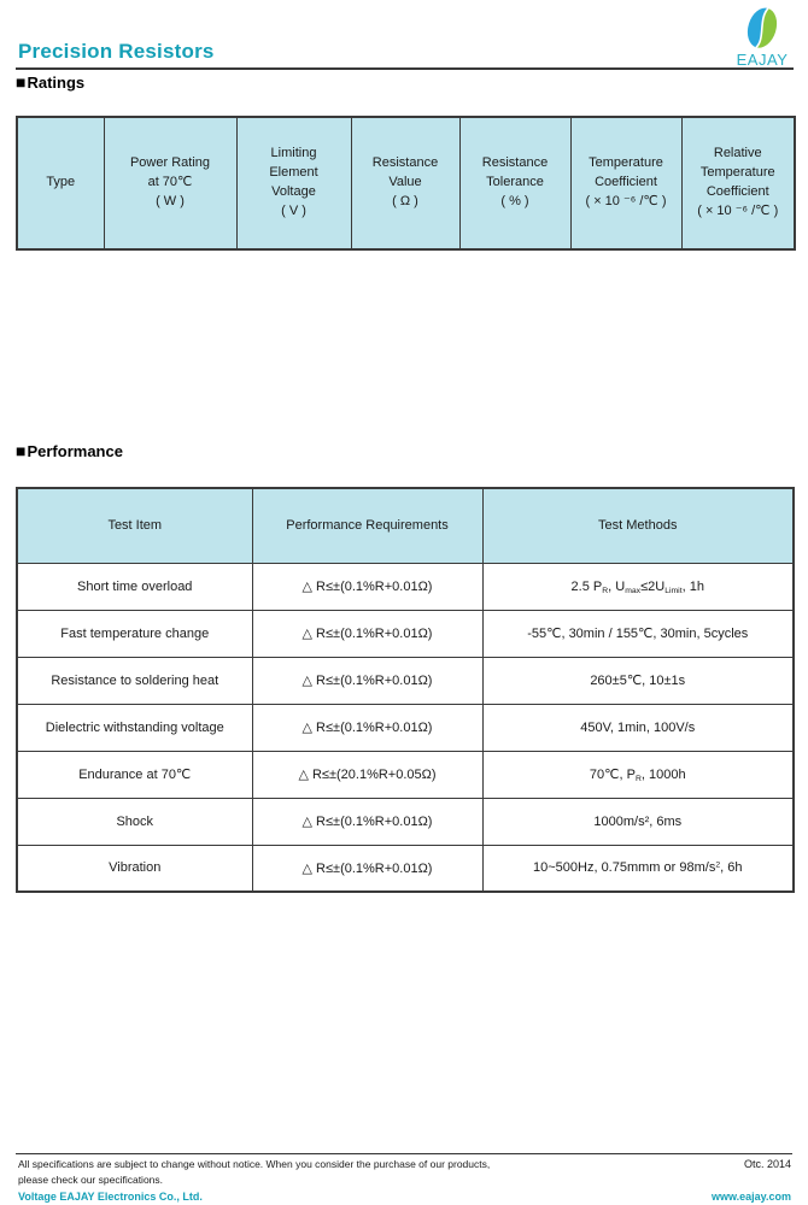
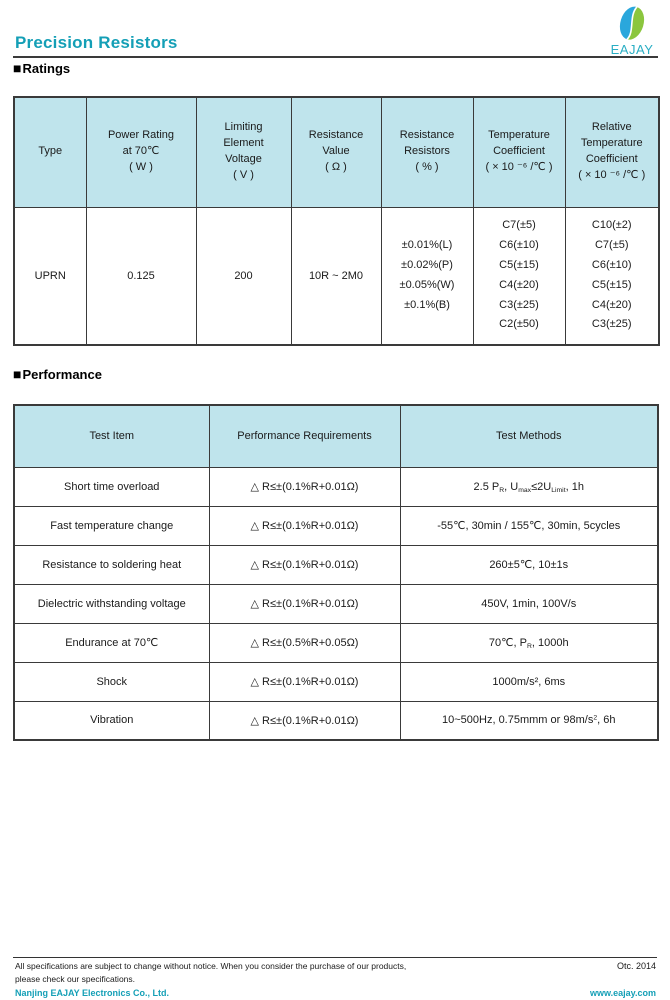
  Precision Resistors
  EAJAY
  ■
  Ratings
- Type	Power Rating at 70℃ ( W )	Limiting Element Voltage ( V )	Resistance Value ( Ω )	Resistance Tolerance ( % )	Temperature Coefficient ( × 10 ⁻⁶ /℃ )	Relative Temperature Coefficient ( × 10 ⁻⁶ /℃ )
+ Type	Power Rating at 70℃ ( W )	Limiting Element Voltage ( V )	Resistance Value ( Ω )	Resistance Resistors ( % )	Temperature Coefficient ( × 10 ⁻⁶ /℃ )	Relative Temperature Coefficient ( × 10 ⁻⁶ /℃ )
+ UPRN	0.125	200	10R ~ 2M0	±0.01%(L)±0.02%(P)±0.05%(W)±0.1%(B)	C7(±5)C6(±10)C5(±15)C4(±20)C3(±25)C2(±50)	C10(±2)C7(±5)C6(±10)C5(±15)C4(±20)C3(±25)
  ■
  Performance
  Test Item	Performance Requirements	Test Methods
  Short time overload	△ R≤±(0.1%R+0.01Ω)	2.5 P , U ≤2U , 1h
  Fast temperature change	△ R≤±(0.1%R+0.01Ω)	-55℃, 30min / 155℃, 30min, 5cycles
  Resistance to soldering heat	△ R≤±(0.1%R+0.01Ω)	260±5℃, 10±1s
  Dielectric withstanding voltage	△ R≤±(0.1%R+0.01Ω)	450V, 1min, 100V/s
- Endurance at 70℃	△ R≤±(20.1%R+0.05Ω)	70℃, P , 1000h
+ Endurance at 70℃	△ R≤±(0.5%R+0.05Ω)	70℃, P , 1000h
  Shock	△ R≤±(0.1%R+0.01Ω)	1000m/s², 6ms
  Vibration	△ R≤±(0.1%R+0.01Ω)	10~500Hz, 0.75mmm or 98m/s , 6h
  All specifications are subject to change without notice. When you consider the purchase of our products,
  please check our specifications.
- Voltage EAJAY Electronics Co., Ltd.
+ Nanjing EAJAY Electronics Co., Ltd.
  Otc. 2014
  www.eajay.com
